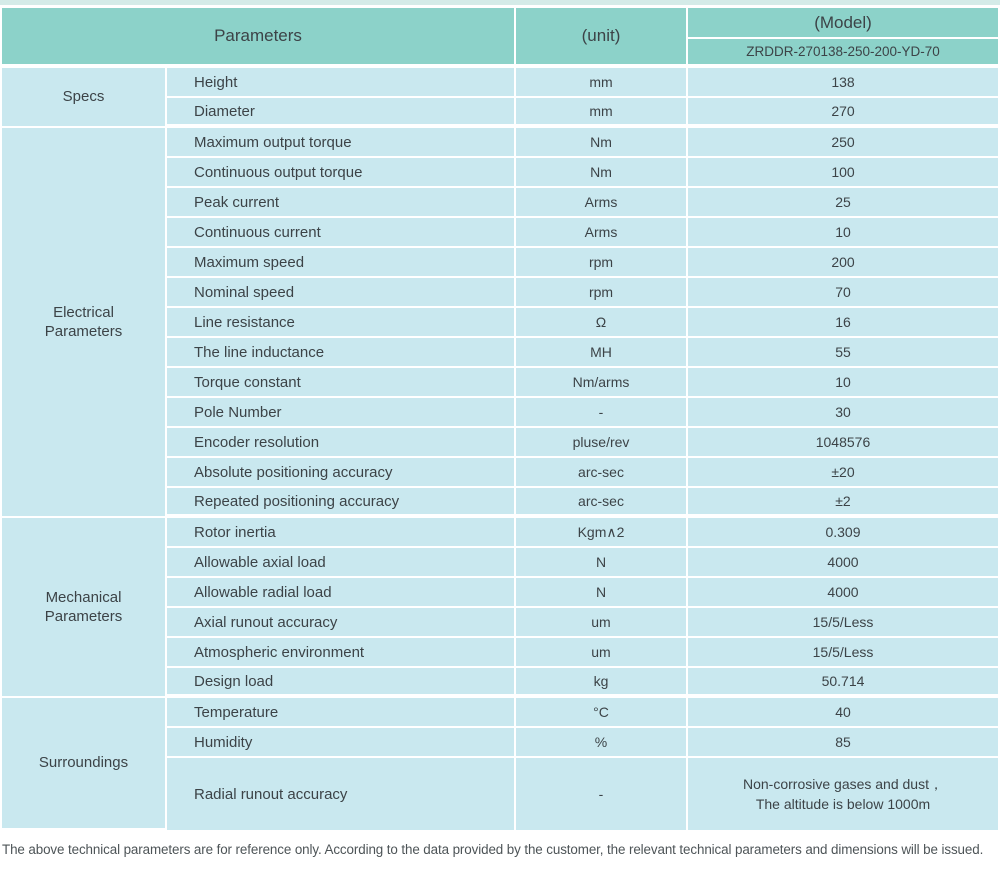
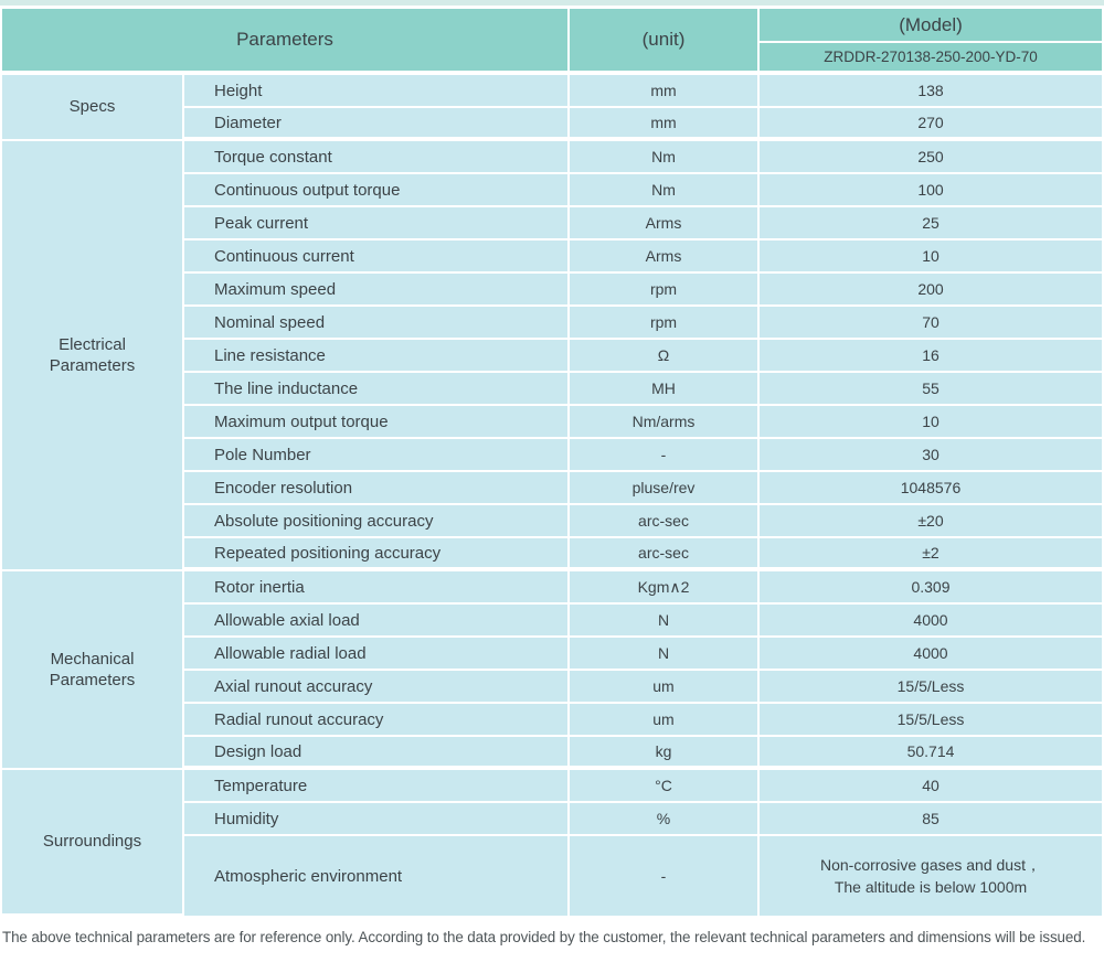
  Parameters	(unit)	(Model)
  ZRDDR-270138-250-200-YD-70
  Specs	Height	mm	138
  Diameter	mm	270
- Electrical Parameters	Maximum output torque	Nm	250
+ Electrical Parameters	Torque constant	Nm	250
  Continuous output torque	Nm	100
  Peak current	Arms	25
  Continuous current	Arms	10
  Maximum speed	rpm	200
  Nominal speed	rpm	70
  Line resistance	Ω	16
  The line inductance	MH	55
- Torque constant	Nm/arms	10
+ Maximum output torque	Nm/arms	10
  Pole Number	-	30
  Encoder resolution	pluse/rev	1048576
  Absolute positioning accuracy	arc-sec	±20
  Repeated positioning accuracy	arc-sec	±2
  Mechanical Parameters	Rotor inertia	Kgm∧2	0.309
  Allowable axial load	N	4000
  Allowable radial load	N	4000
  Axial runout accuracy	um	15/5/Less
- Atmospheric environment	um	15/5/Less
+ Radial runout accuracy	um	15/5/Less
  Design load	kg	50.714
  Surroundings	Temperature	°C	40
  Humidity	%	85
- Radial runout accuracy	-	Non-corrosive gases and dust， The altitude is below 1000m
+ Atmospheric environment	-	Non-corrosive gases and dust， The altitude is below 1000m
  The above technical parameters are for reference only. According to the data provided by the customer, the relevant technical parameters and dimensions will be issued.
